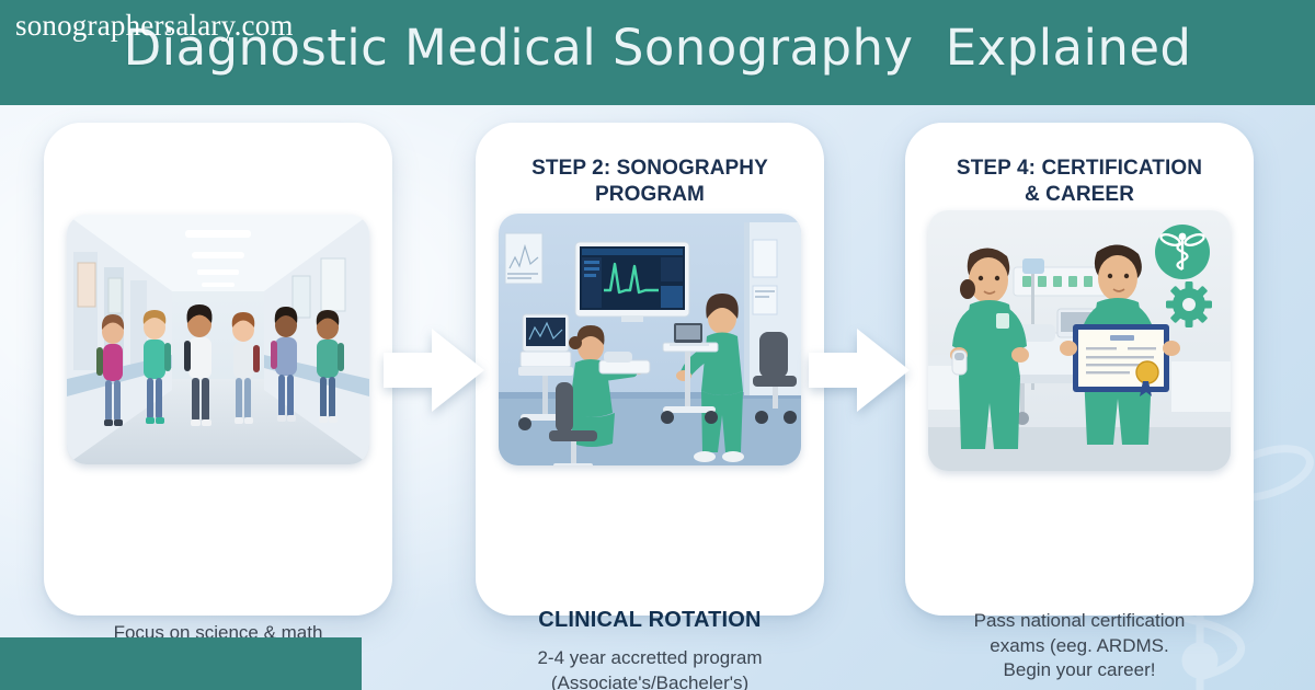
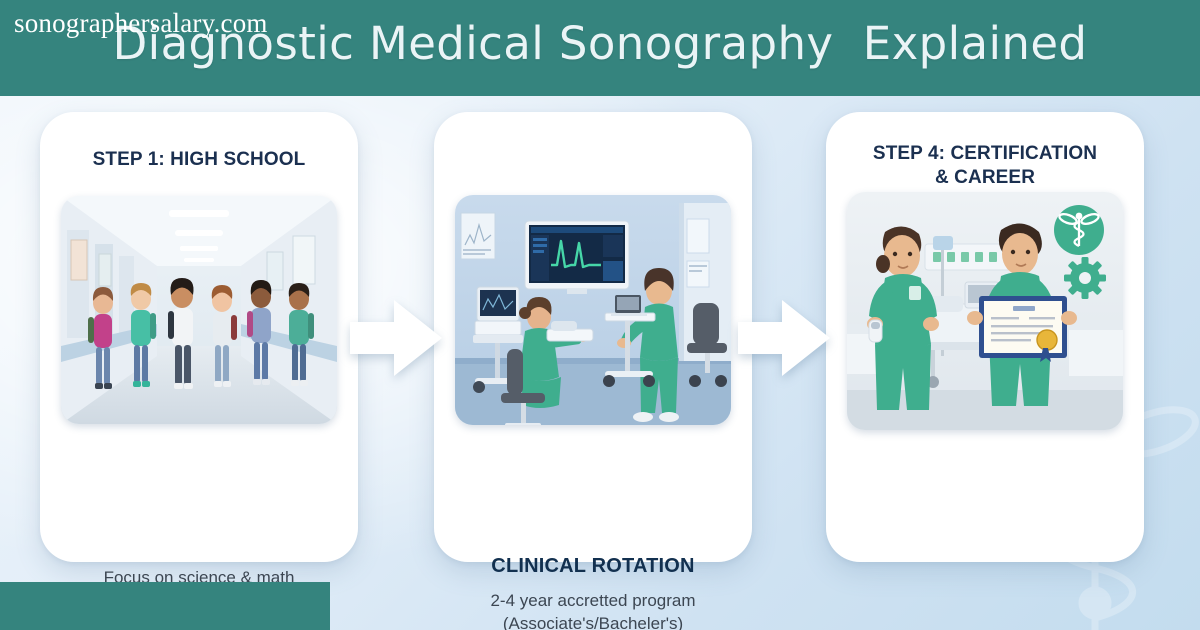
  Diagnostic Medical Sonography Explained
+ STEP 1: HIGH SCHOOL
  Focus on science & math
- STEP 2: SONOGRAPHY
- PROGRAM
  CLINICAL ROTATION
  2-4 year accretted program
  (Associate's/Bacheler's)
  STEP 4: CERTIFICATION
  & CAREER
- Pass national certification
- exams (eeg. ARDMS.
- Begin your career!
  sonographersalary.com
